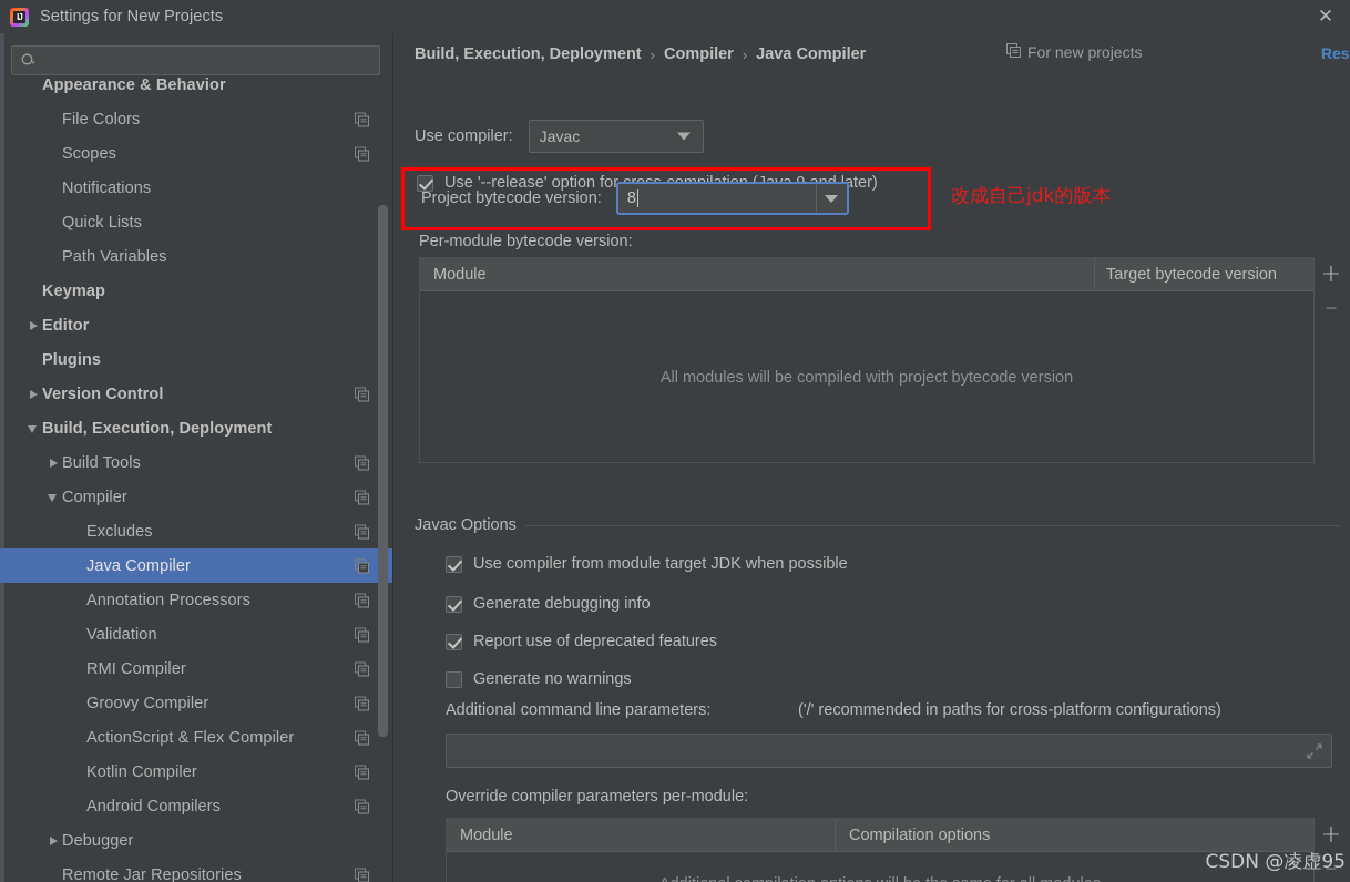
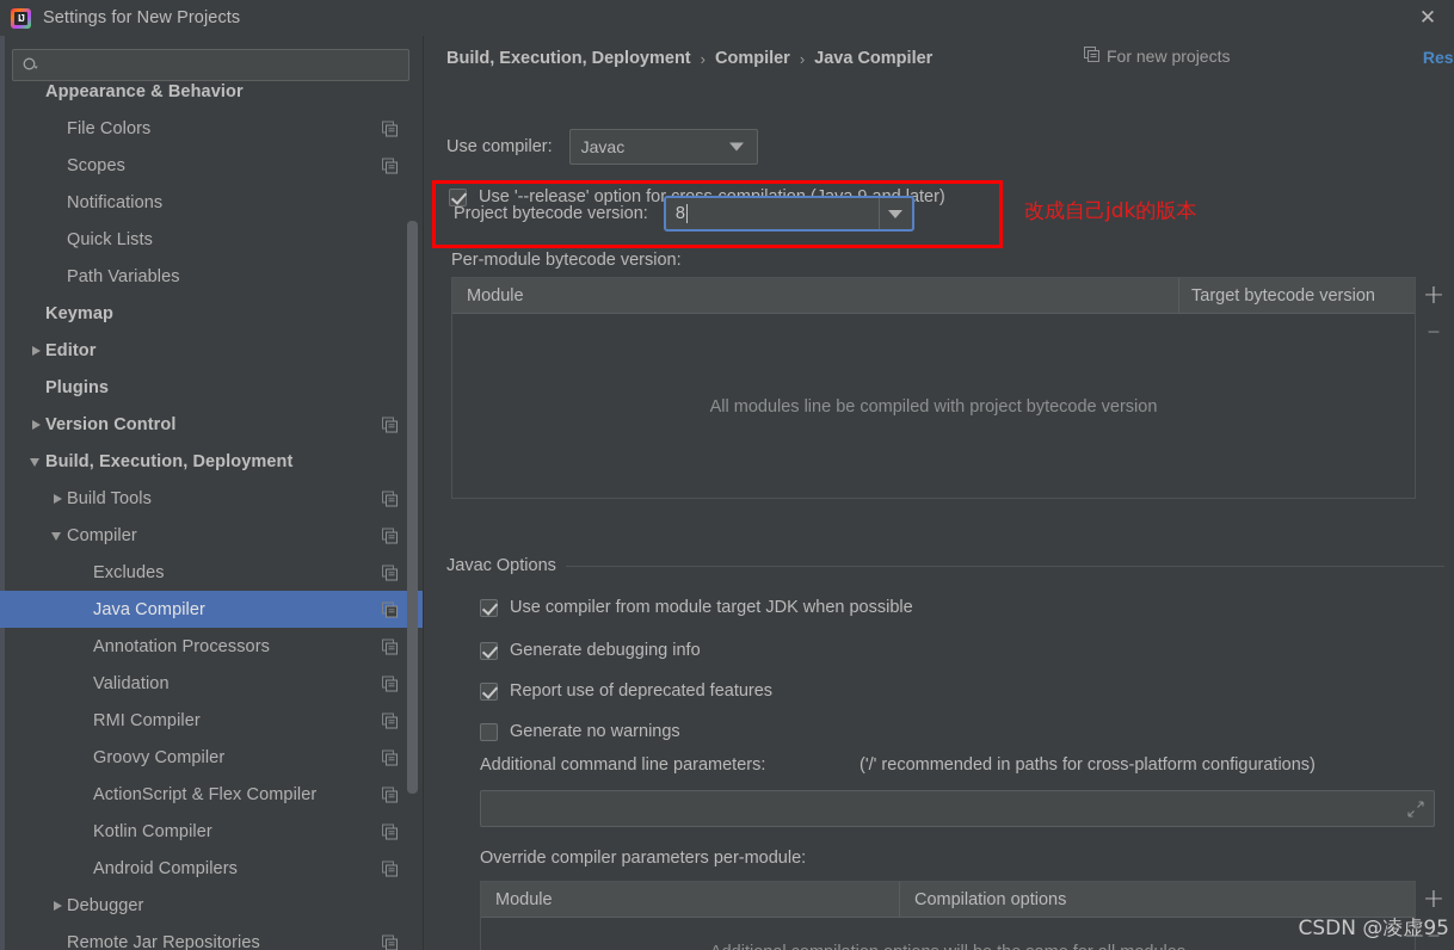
  IJ
  Settings for New Projects
  ✕
  Appearance & Behavior
  File Colors
  Scopes
  Notifications
  Quick Lists
  Path Variables
  Keymap
  Editor
  Plugins
  Version Control
  Build, Execution, Deployment
  Build Tools
  Compiler
  Excludes
  Java Compiler
  Annotation Processors
  Validation
  RMI Compiler
  Groovy Compiler
  ActionScript & Flex Compiler
  Kotlin Compiler
  Android Compilers
  Debugger
  Remote Jar Repositories
  Build, Execution, Deployment
  ›
  Compiler
  ›
  Java Compiler
  For new projects
  Use compiler:
  Javac
  改成自己jdk的版本
  Project bytecode version:
  8
  Per-module bytecode version:
  Module
  Target bytecode version
- All modules will be compiled with project bytecode version
+ All modules line be compiled with project bytecode version
  +
  –
  Javac Options
  Use compiler from module target JDK when possible
  Generate debugging info
  Report use of deprecated features
  Generate no warnings
  Additional command line parameters:
  ('/' recommended in paths for cross-platform configurations)
  Override compiler parameters per-module:
  Module
  Compilation options
  +
  –
  CSDN @凌虚95
